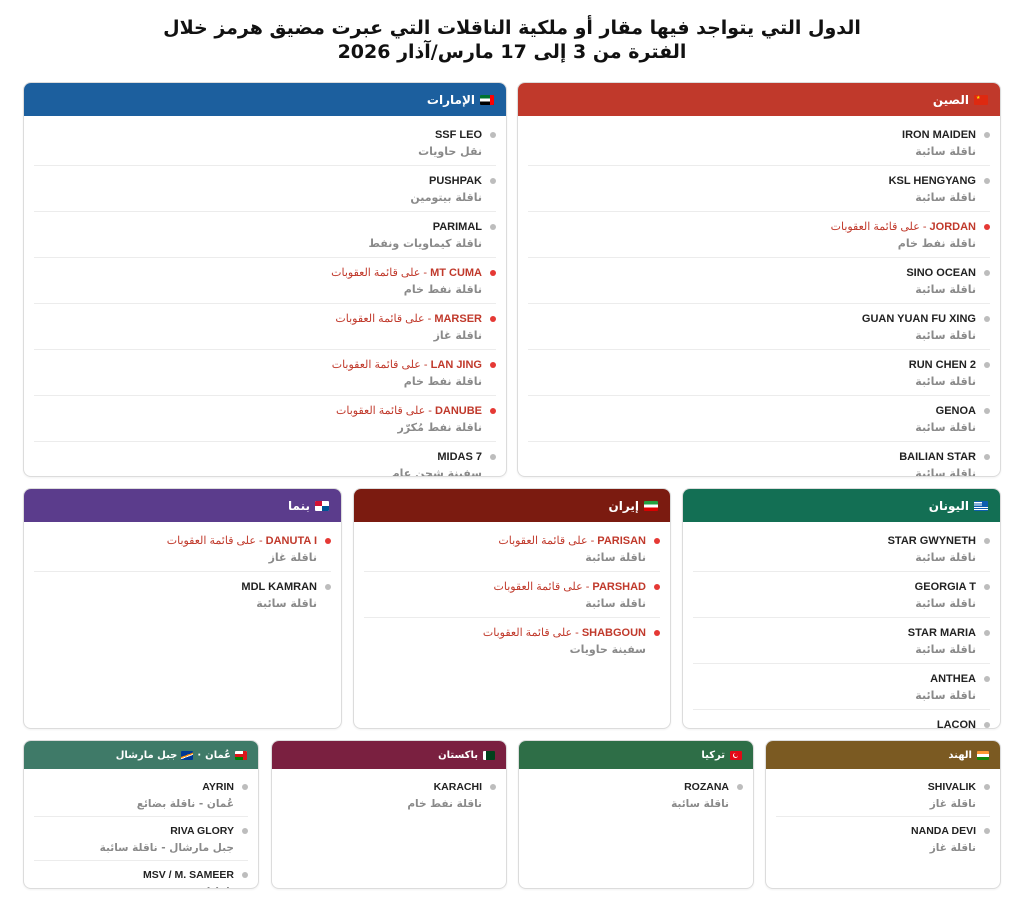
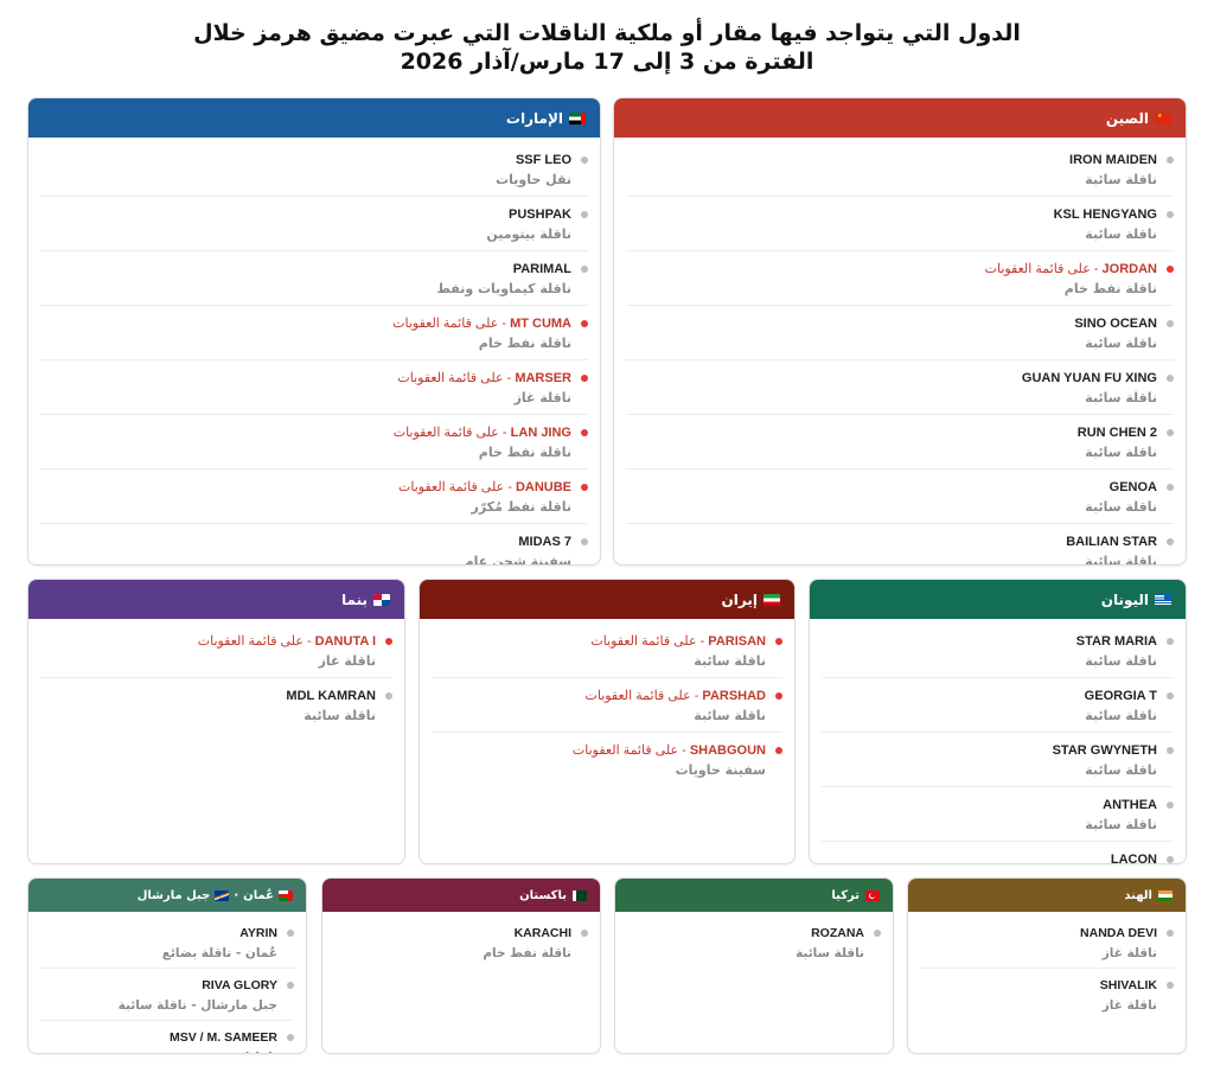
  الدول التي يتواجد فيها مقار أو ملكية الناقلات التي عبرت مضيق هرمز خلال
  الفترة من 3 إلى 17 مارس/آذار 2026
  الصين
  IRON MAIDEN
  ناقلة سائبة
  KSL HENGYANG
  ناقلة سائبة
  JORDAN - على قائمة العقوبات
  ناقلة نفط خام
  SINO OCEAN
  ناقلة سائبة
  GUAN YUAN FU XING
  ناقلة سائبة
  RUN CHEN 2
  ناقلة سائبة
  GENOA
  ناقلة سائبة
  BAILIAN STAR
  ناقلة سائبة
  الإمارات
  SSF LEO
  نقل حاويات
  PUSHPAK
  ناقلة بيتومين
  PARIMAL
  ناقلة كيماويات ونفط
  MT CUMA - على قائمة العقوبات
  ناقلة نفط خام
  MARSER - على قائمة العقوبات
  ناقلة غاز
  LAN JING - على قائمة العقوبات
  ناقلة نفط خام
  DANUBE - على قائمة العقوبات
  ناقلة نفط مُكرّر
  MIDAS 7
  سفينة شحن عام
  اليونان
- STAR GWYNETH
+ STAR MARIA
  ناقلة سائبة
  GEORGIA T
  ناقلة سائبة
- STAR MARIA
+ STAR GWYNETH
  ناقلة سائبة
  ANTHEA
  ناقلة سائبة
  LACON
  إيران
  PARISAN - على قائمة العقوبات
  ناقلة سائبة
  PARSHAD - على قائمة العقوبات
  ناقلة سائبة
  SHABGOUN - على قائمة العقوبات
  سفينة حاويات
  بنما
  DANUTA I - على قائمة العقوبات
  ناقلة غاز
  MDL KAMRAN
  ناقلة سائبة
  الهند
- SHIVALIK
+ NANDA DEVI
  ناقلة غاز
- NANDA DEVI
+ SHIVALIK
  ناقلة غاز
  تركيا
  ROZANA
  ناقلة سائبة
  باكستان
  KARACHI
  ناقلة نفط خام
  عُمان
  ·
  جبل مارشال
  AYRIN
  عُمان - ناقلة بضائع
  RIVA GLORY
  جبل مارشال - ناقلة سائبة
  MSV / M. SAMEER
